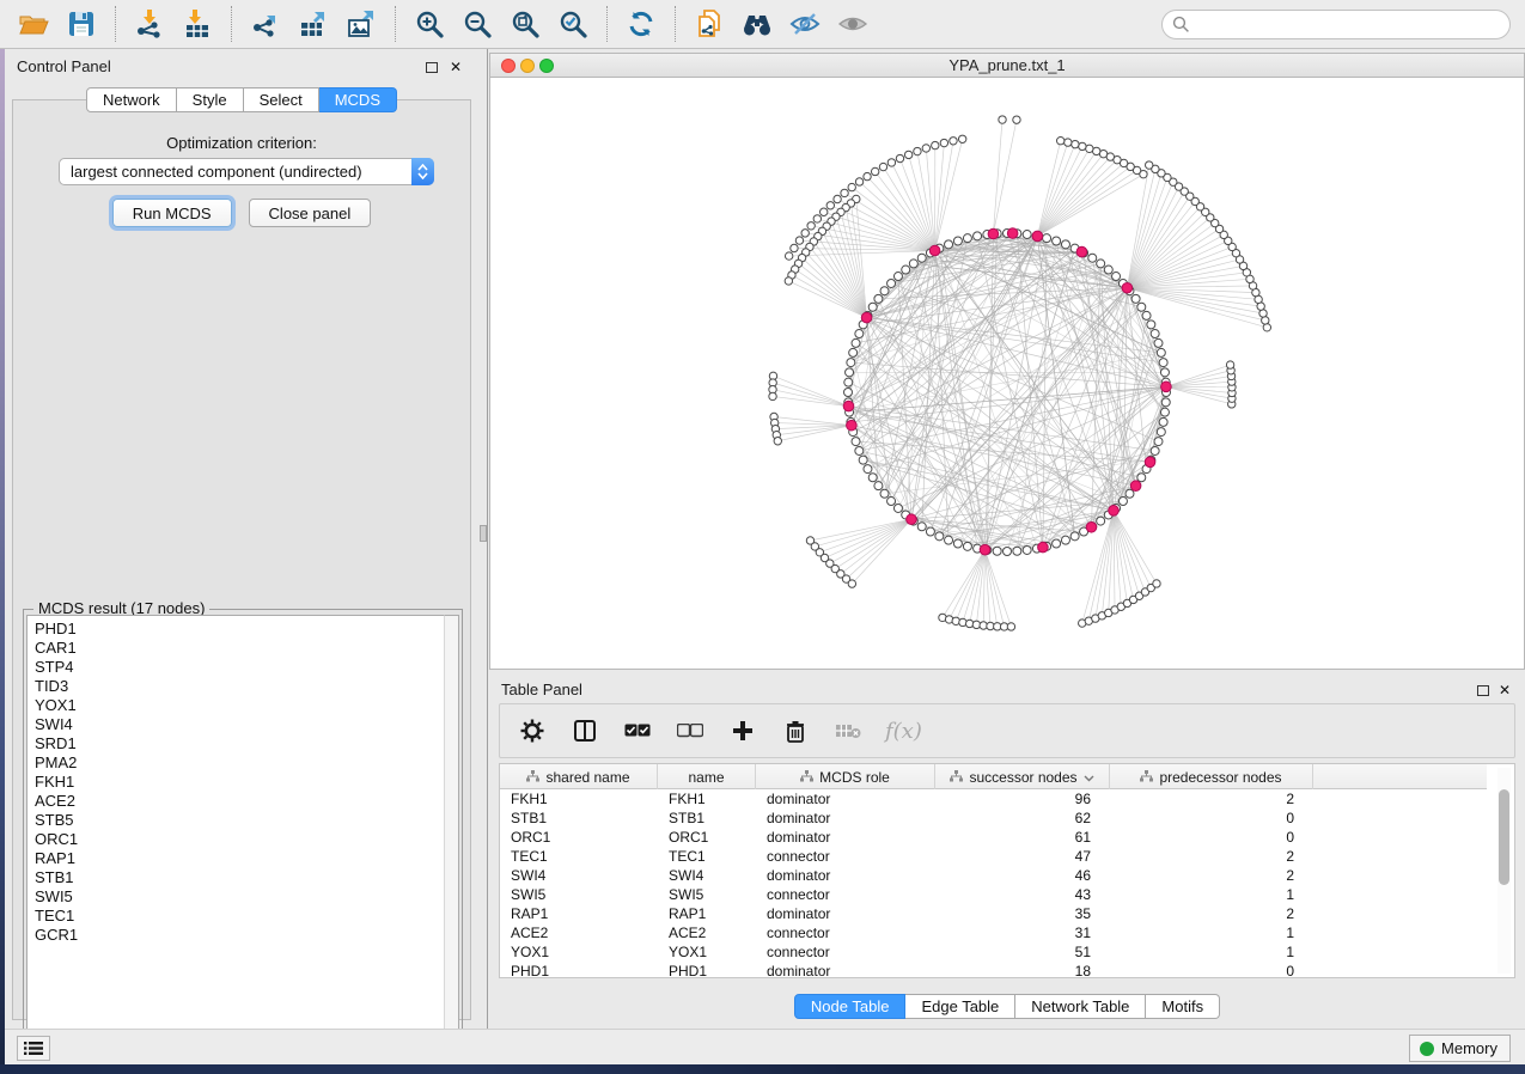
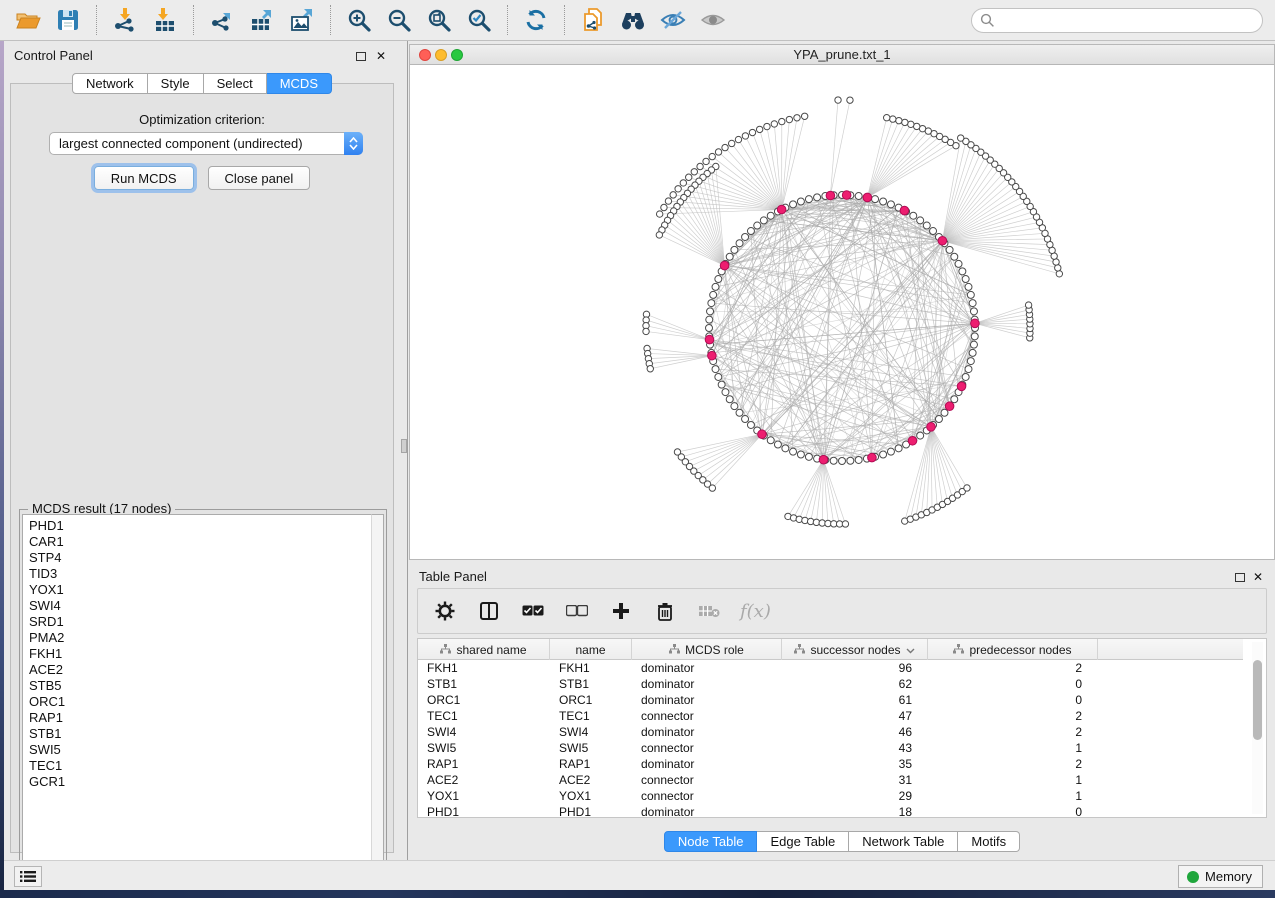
  Control Panel
  ✕
  Network
  Style
  Select
  MCDS
  Optimization criterion:
  largest connected component (undirected)
  Run MCDS
  Close panel
  MCDS result (17 nodes)
  PHD1
  CAR1
  STP4
  TID3
  YOX1
  SWI4
  SRD1
  PMA2
  FKH1
  ACE2
  STB5
  ORC1
  RAP1
  STB1
  SWI5
  TEC1
  GCR1
  YPA_prune.txt_1
  Table Panel
  ✕
  f(x)
  shared name
  name
  MCDS role
  successor nodes
  predecessor nodes
  FKH1
  FKH1
  dominator
  96
  2
  STB1
  STB1
  dominator
  62
  0
  ORC1
  ORC1
  dominator
  61
  0
  TEC1
  TEC1
  connector
  47
  2
  SWI4
  SWI4
  dominator
  46
  2
  SWI5
  SWI5
  connector
  43
  1
  RAP1
  RAP1
  dominator
  35
  2
  ACE2
  ACE2
  connector
  31
  1
  YOX1
  YOX1
  connector
- 51
+ 29
  1
  PHD1
  PHD1
  dominator
  18
  0
  Node Table
  Edge Table
  Network Table
  Motifs
  Memory
